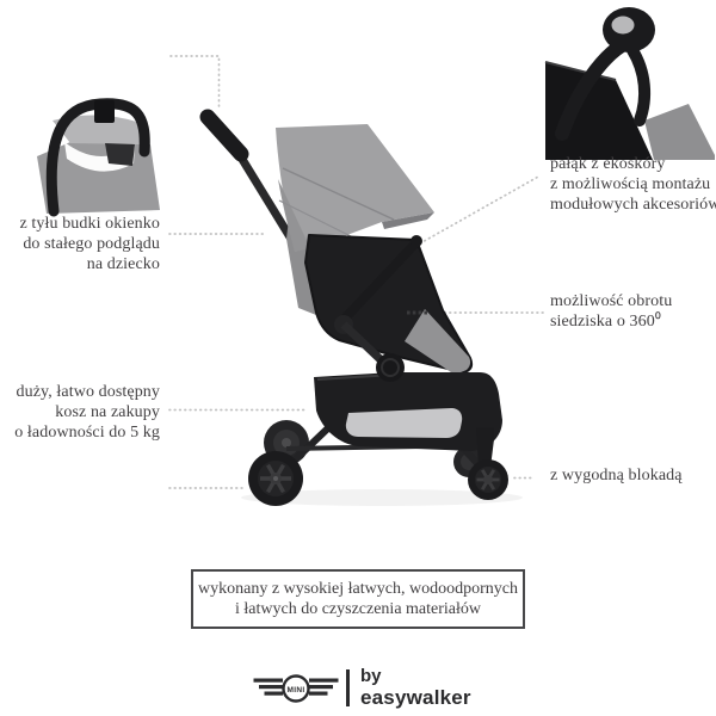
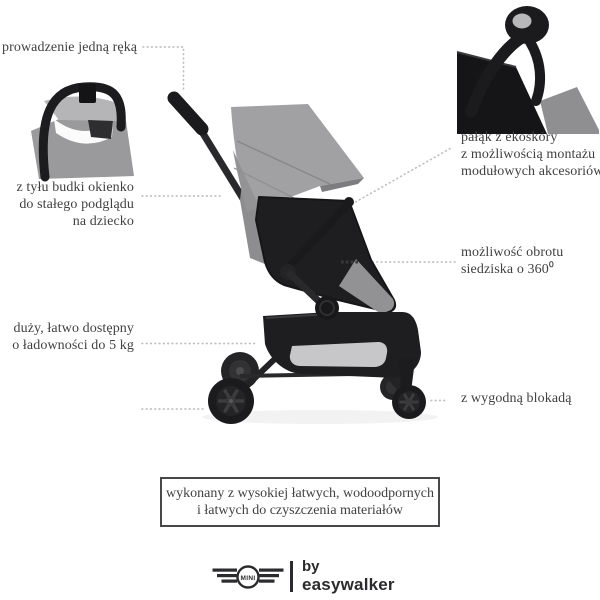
+ prowadzenie jedną ręką
  z tyłu budki okienko
  do stałego podglądu
  na dziecko
  duży, łatwo dostępny
- kosz na zakupy
  o ładowności do 5 kg
  pałąk z ekoskóry
  z możliwością montażu
  modułowych akcesoriów
  możliwość obrotu
  siedziska o 360⁰
  z wygodną blokadą
  wykonany z wysokiej łatwych, wodoodpornych
  i łatwych do czyszczenia materiałów
  by
  easywalker
